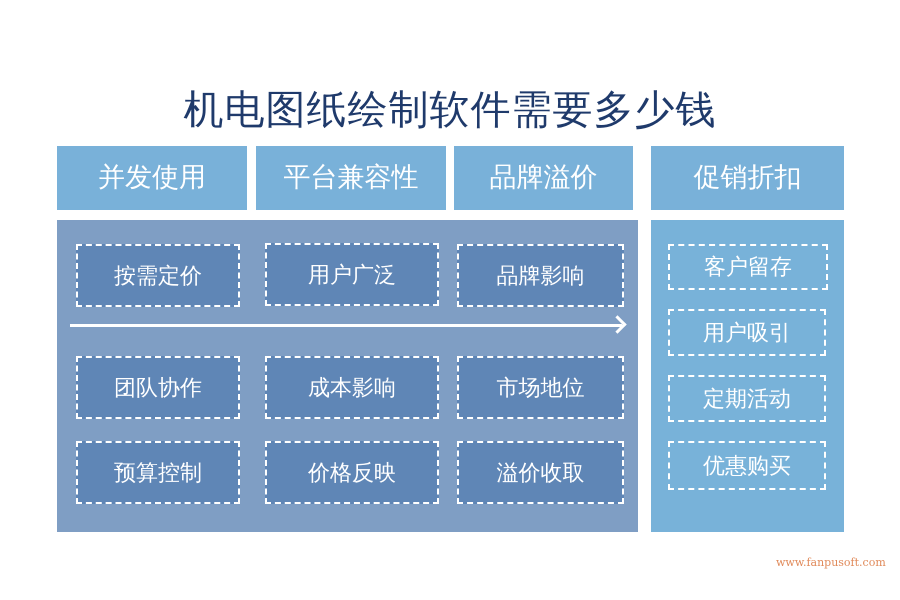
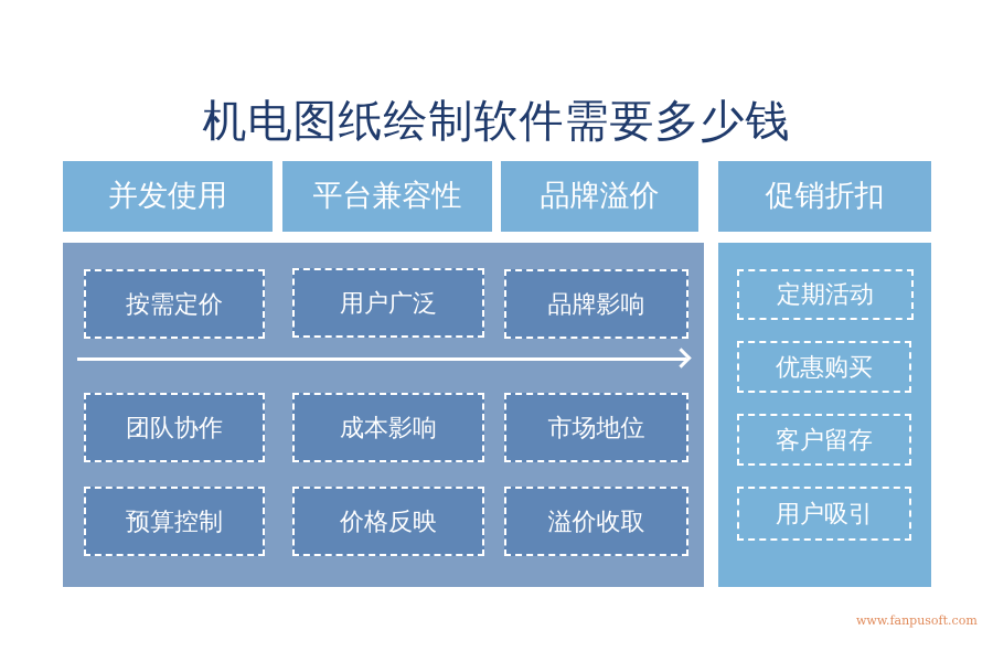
  机电图纸绘制软件需要多少钱
  并发使用
  平台兼容性
  品牌溢价
  促销折扣
  按需定价
  用户广泛
  品牌影响
  团队协作
  成本影响
  市场地位
  预算控制
  价格反映
  溢价收取
- 客户留存
+ 定期活动
- 用户吸引
+ 优惠购买
- 定期活动
+ 客户留存
- 优惠购买
+ 用户吸引
  www.fanpusoft.com
